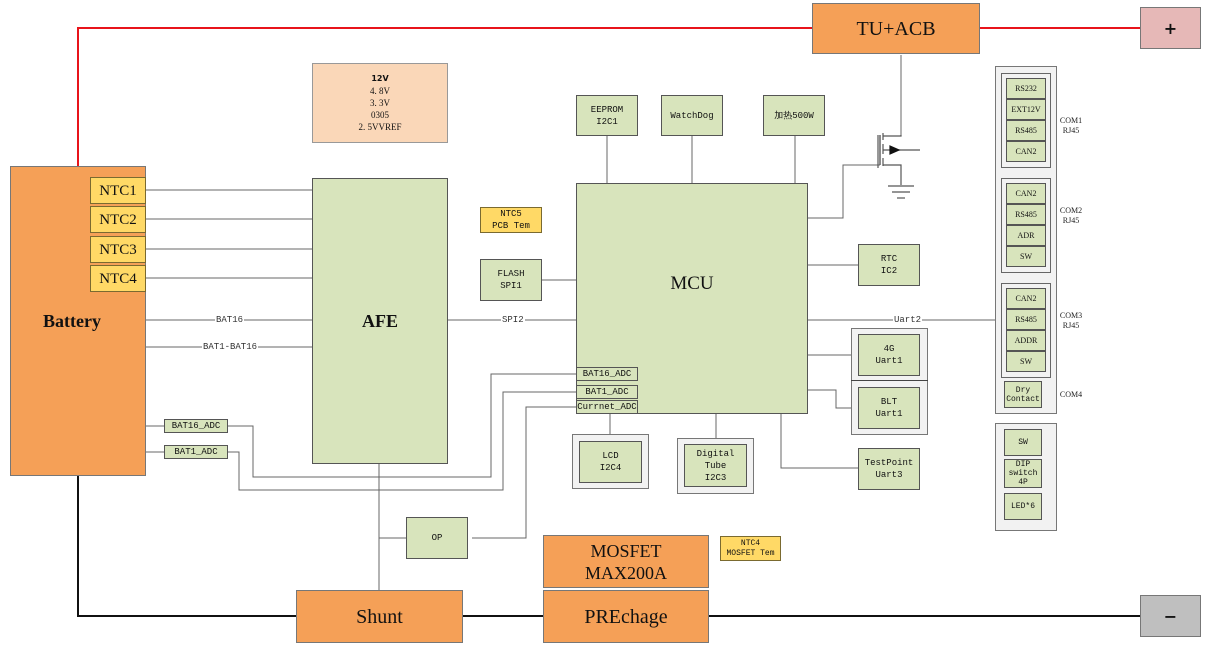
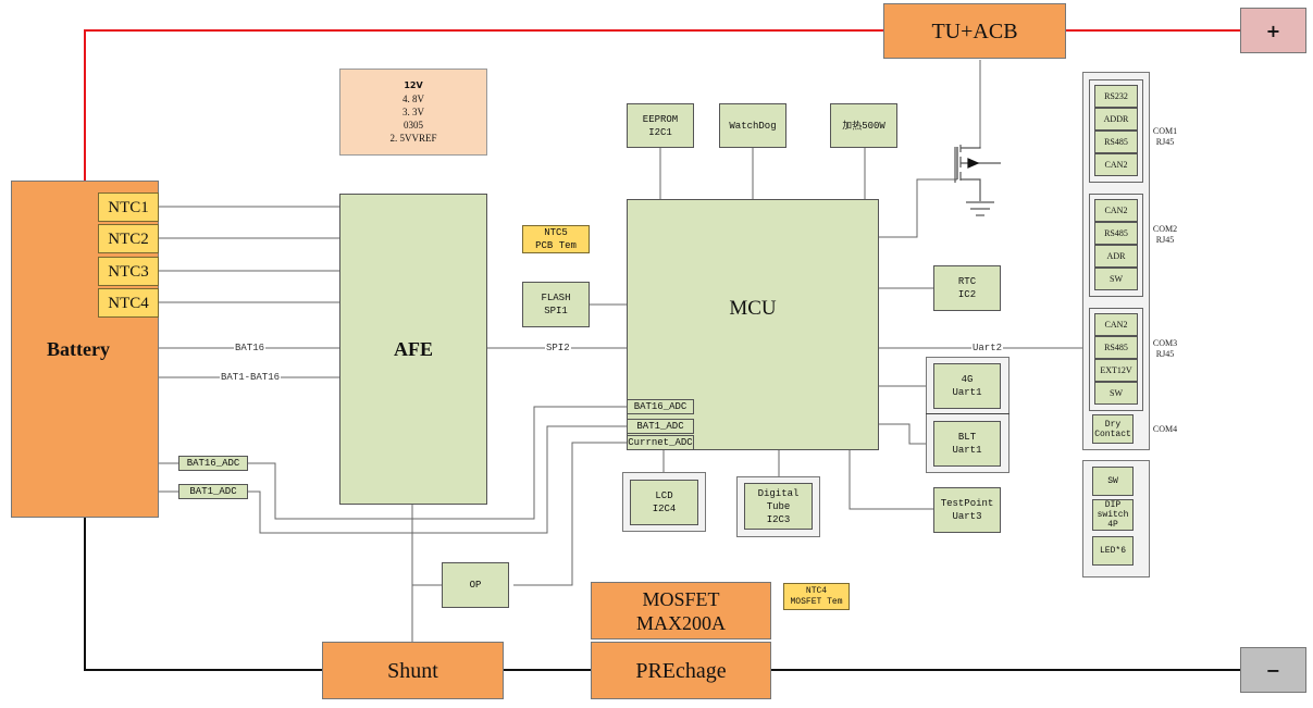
  Battery
  NTC1
  NTC2
  NTC3
  NTC4
  BAT16
  BAT1-BAT16
  SPI2
  Uart2
  12V
  4. 8V
  3. 3V
  0305
  2. 5VVREF
  AFE
  MCU
  BAT16_ADC
  BAT1_ADC
  Currnet_ADC
  BAT16_ADC
  BAT1_ADC
  NTC5
  PCB Tem
  FLASH
  SPI1
  EEPROM
  I2C1
  WatchDog
  加热500W
  RTC
  IC2
  4G
  Uart1
  BLT
  Uart1
  TestPoint
  Uart3
  LCD
  I2C4
  Digital
  Tube
  I2C3
  OP
  NTC4
  MOSFET Tem
  TU+ACB
  Shunt
  MOSFET
  MAX200A
  PREchage
  +
  −
  RS232
- EXT12V
+ ADDR
  RS485
  CAN2
  CAN2
  RS485
  ADR
  SW
  CAN2
  RS485
- ADDR
+ EXT12V
  SW
  Dry
  Contact
  COM1
  RJ45
  COM2
  RJ45
  COM3
  RJ45
  COM4
  SW
  DIP
  switch
  4P
  LED*6
